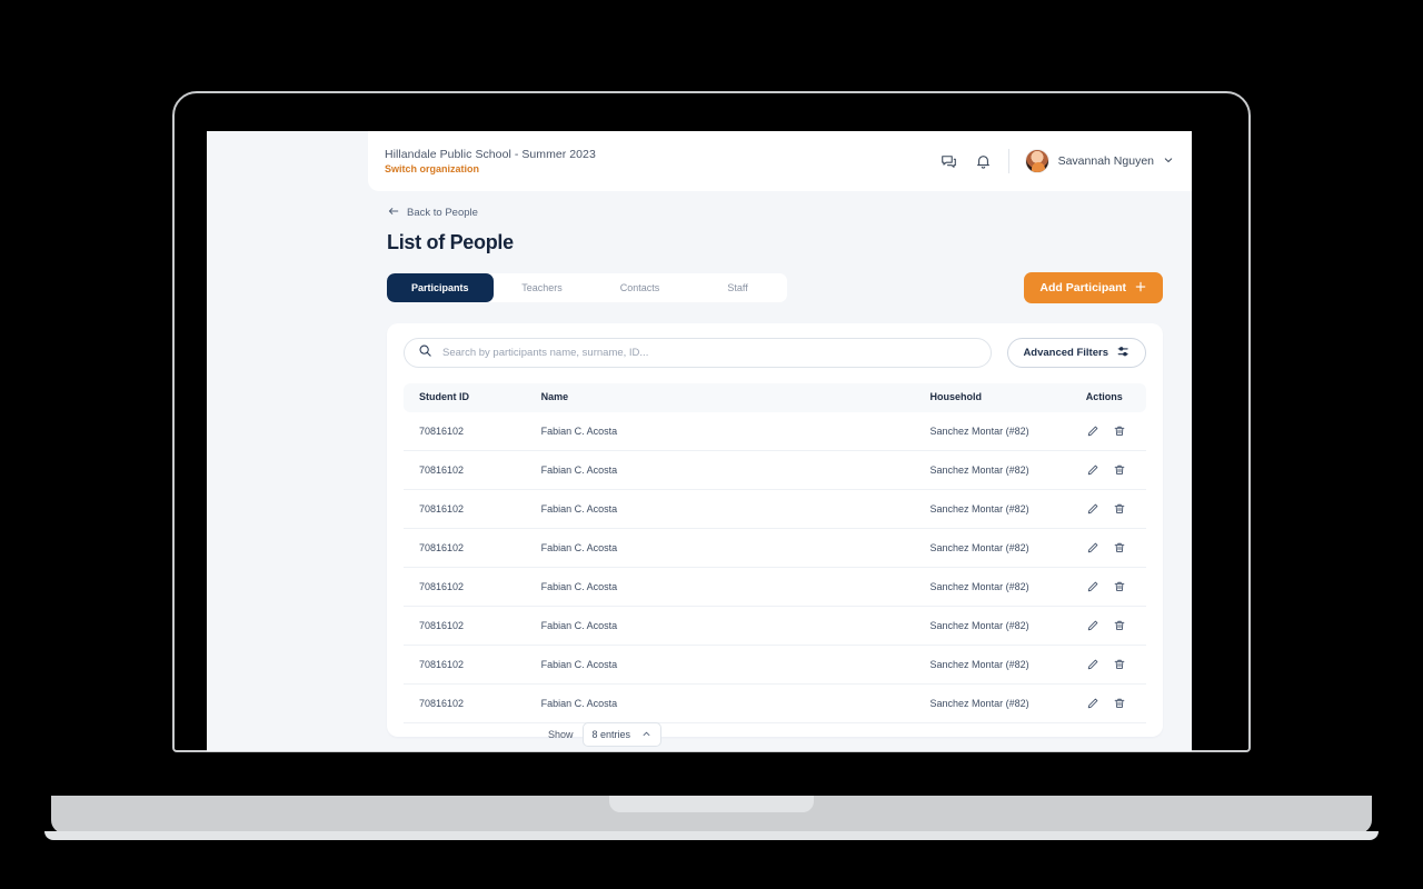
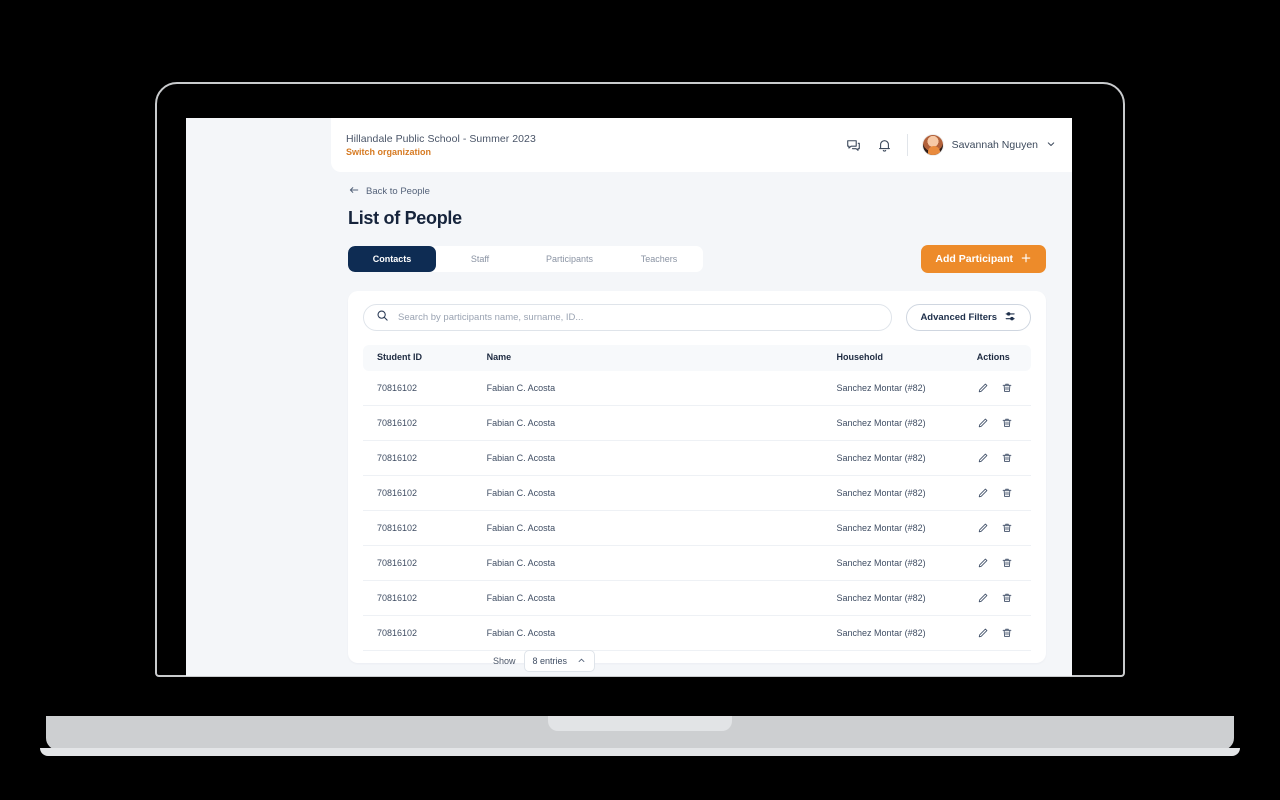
  Hillandale Public School - Summer 2023
  Switch organization
  Savannah Nguyen
  Back to People
  List of People
- Participants
+ Contacts
- Teachers
+ Staff
- Contacts
+ Participants
- Staff
+ Teachers
  Add Participant
  Search by participants name, surname, ID...
  Advanced Filters
  Student ID	Name	Household	Actions
  70816102	Fabian C. Acosta	Sanchez Montar (#82)
  70816102	Fabian C. Acosta	Sanchez Montar (#82)
  70816102	Fabian C. Acosta	Sanchez Montar (#82)
  70816102	Fabian C. Acosta	Sanchez Montar (#82)
  70816102	Fabian C. Acosta	Sanchez Montar (#82)
  70816102	Fabian C. Acosta	Sanchez Montar (#82)
  70816102	Fabian C. Acosta	Sanchez Montar (#82)
  70816102	Fabian C. Acosta	Sanchez Montar (#82)
  Show
  8 entries
